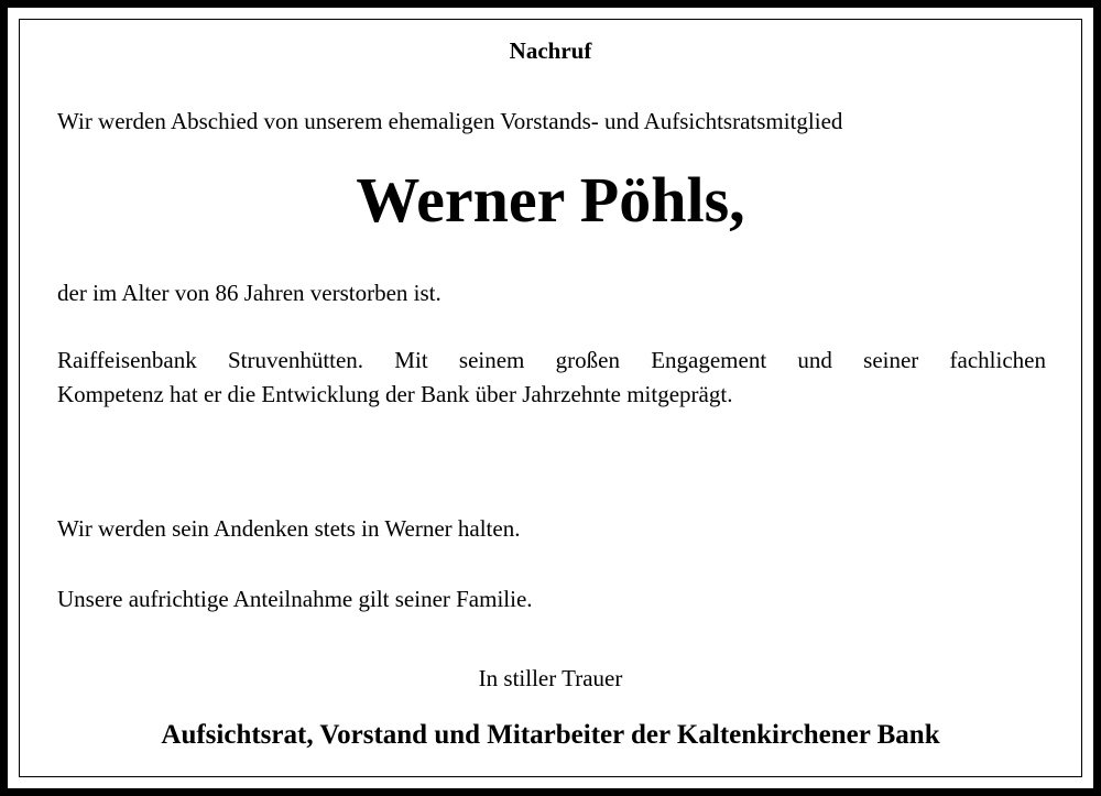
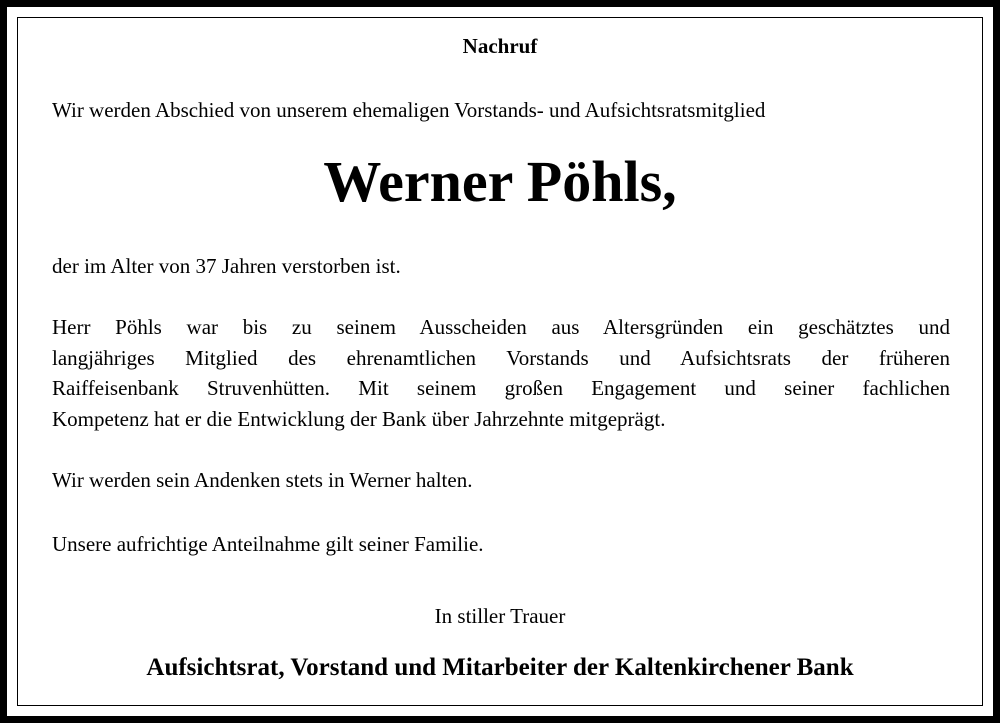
  Nachruf
  Wir werden Abschied von unserem ehemaligen Vorstands- und Aufsichtsratsmitglied
  Werner Pöhls,
- der im Alter von 86 Jahren verstorben ist.
+ der im Alter von 37 Jahren verstorben ist.
+ Herr Pöhls war bis zu seinem Ausscheiden aus Altersgründen ein geschätztes und
+ langjähriges Mitglied des ehrenamtlichen Vorstands und Aufsichtsrats der früheren
  Raiffeisenbank Struvenhütten. Mit seinem großen Engagement und seiner fachlichen
  Kompetenz hat er die Entwicklung der Bank über Jahrzehnte mitgeprägt.
  Wir werden sein Andenken stets in Werner halten.
  Unsere aufrichtige Anteilnahme gilt seiner Familie.
  In stiller Trauer
  Aufsichtsrat, Vorstand und Mitarbeiter der Kaltenkirchener Bank
